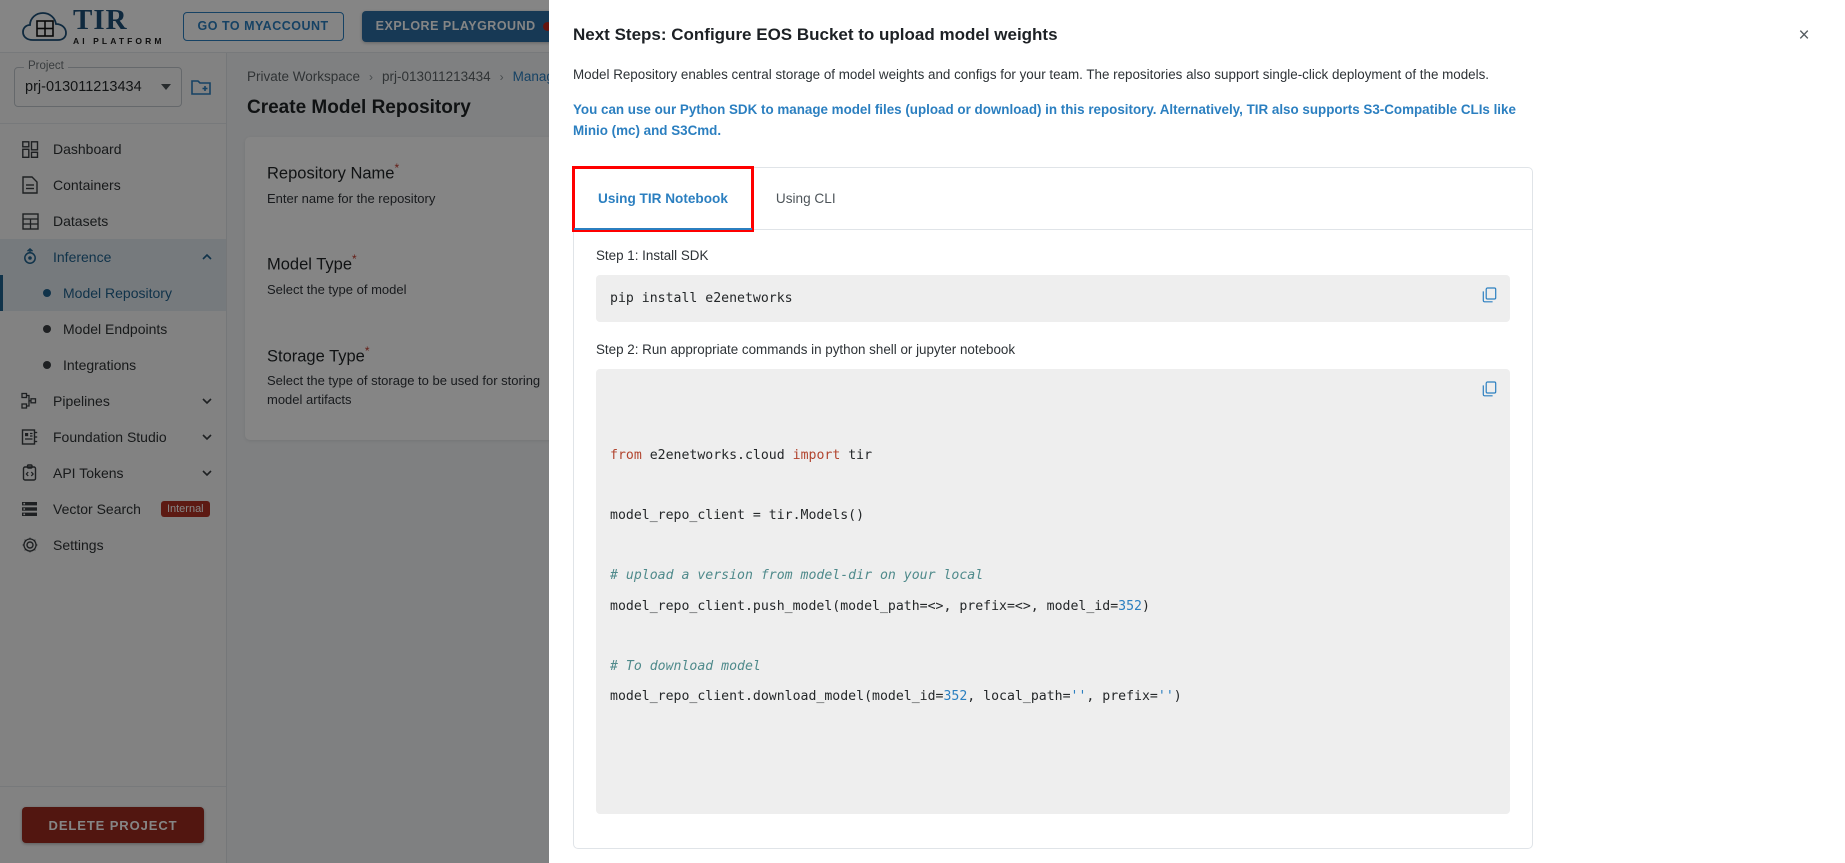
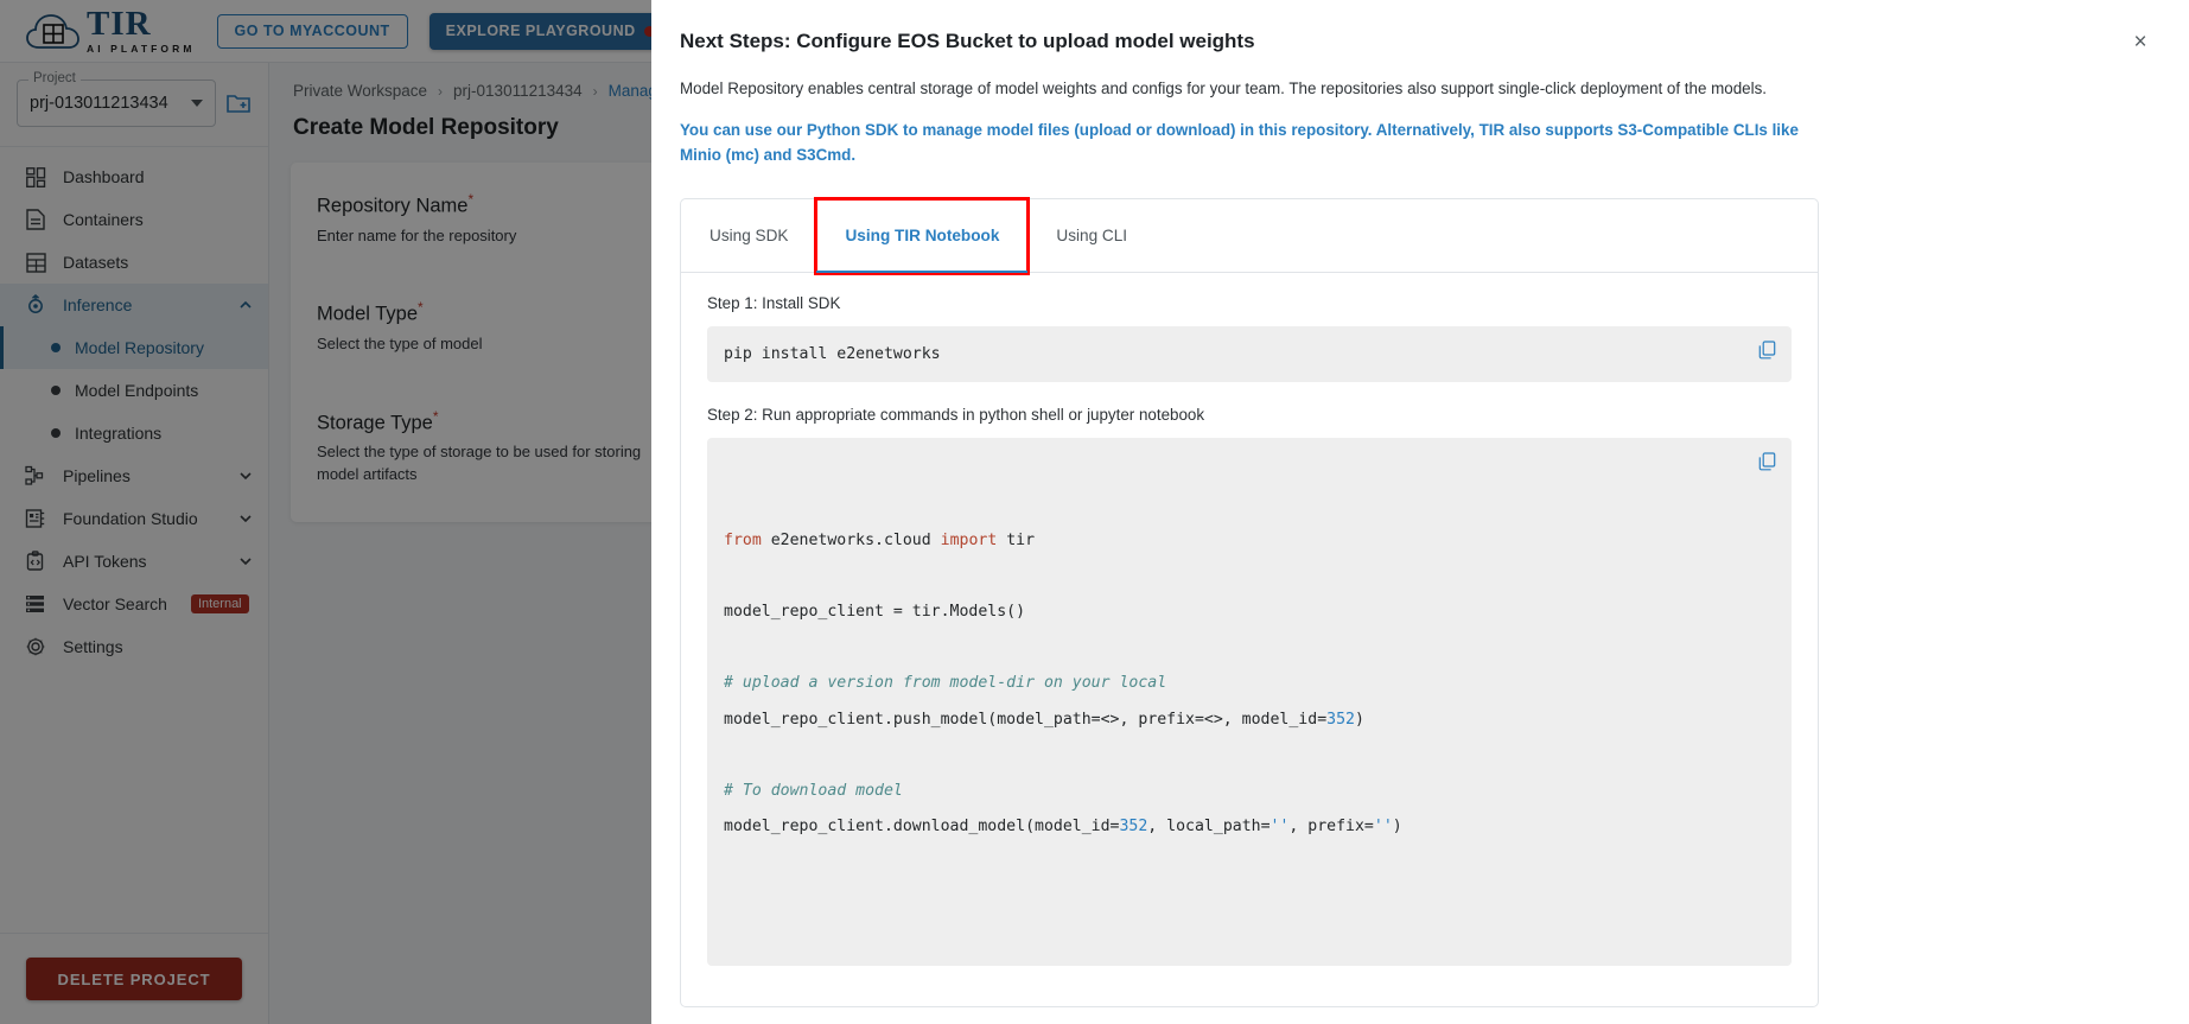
  TIR
  AI PLATFORM
  GO TO MYACCOUNT
  EXPLORE PLAYGROUND
  Project
  prj-013011213434
  Dashboard
  Containers
  Datasets
  Inference
  Model Repository
  Model Endpoints
  Integrations
  Pipelines
  Foundation Studio
  API Tokens
  Vector Search
  Internal
  Settings
  DELETE PROJECT
  Private Workspace
  ›
  prj-013011213434
  ›
  Create Model Repository
  Repository Name*
  Enter name for the repository
  Model Type*
  Select the type of model
  Storage Type*
  Select the type of storage to be used for storing model artifacts
  Next Steps: Configure EOS Bucket to upload model weights
  ×
  Model Repository enables central storage of model weights and configs for your team. The repositories also support single-click deployment of the models.
  You can use our Python SDK to manage model files (upload or download) in this repository. Alternatively, TIR also supports S3-Compatible CLIs like Minio (mc) and S3Cmd.
+ Using SDK
  Using TIR Notebook
  Using CLI
  Step 1: Install SDK
  pip install e2enetworks
  Step 2: Run appropriate commands in python shell or jupyter notebook
  from e2enetworks.cloud import tir
  model_repo_client = tir.Models()
  # upload a version from model-dir on your local
  model_repo_client.push_model(model_path=<>, prefix=<>, model_id=352)
  # To download model
  model_repo_client.download_model(model_id=352, local_path='', prefix='')
